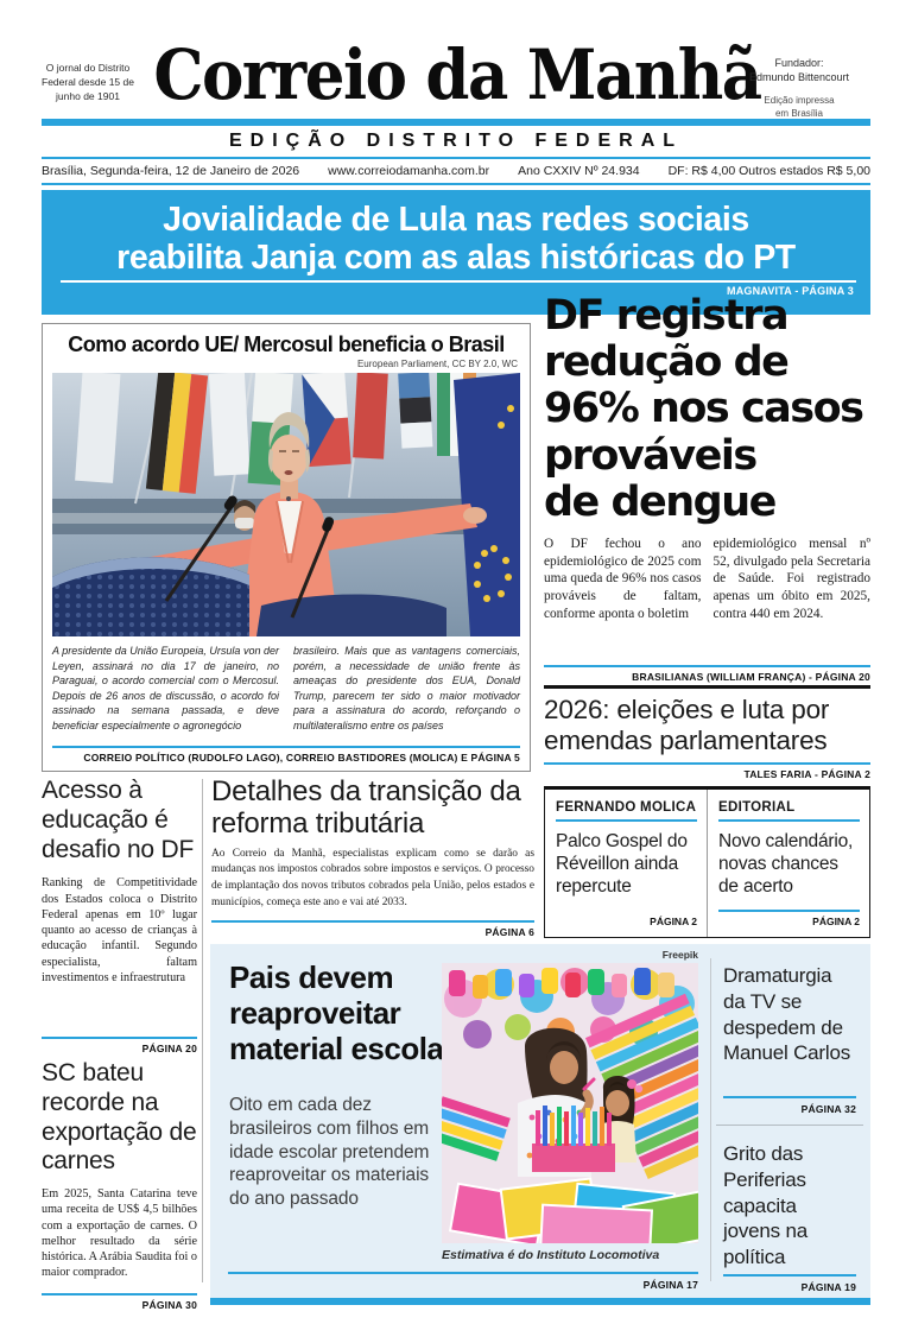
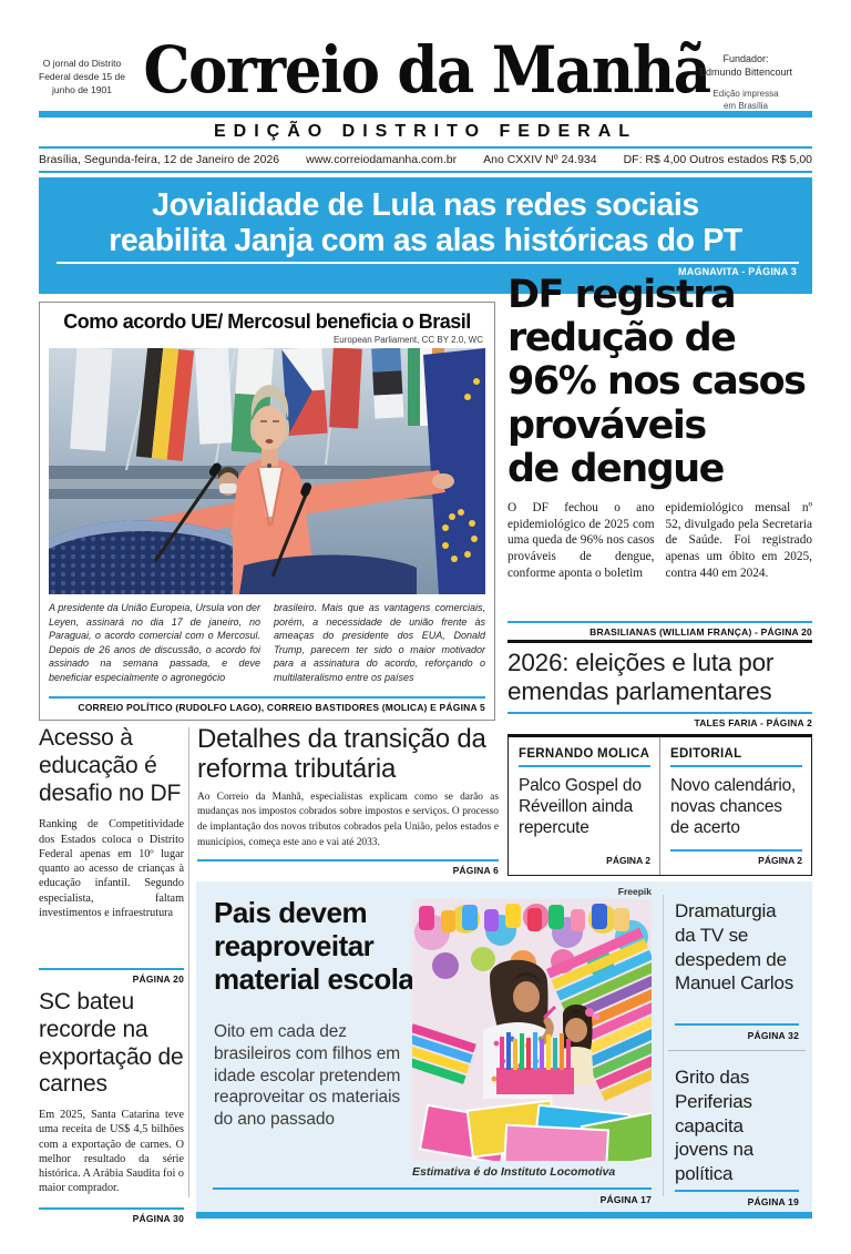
  O jornal do Distrito Federal desde 15 de junho de 1901
  Correio da Manhã
  Fundador:
  Edmundo Bittencourt
  Edição impressa
  em Brasília
  EDIÇÃO DISTRITO FEDERAL
  Brasília, Segunda-feira, 12 de Janeiro de 2026
  www.correiodamanha.com.br
  Ano CXXIV Nº 24.934
  DF: R$ 4,00 Outros estados R$ 5,00
  Jovialidade de Lula nas redes sociais
  reabilita Janja com as alas históricas do PT
  MAGNAVITA - PÁGINA 3
  Como acordo UE/ Mercosul beneficia o Brasil
  European Parliament, CC BY 2.0, WC
  A presidente da União Europeia, Ursula von der Leyen, assinará no dia 17 de janeiro, no Paraguai, o acordo comercial com o Mercosul. Depois de 26 anos de discussão, o acordo foi assinado na semana passada, e deve beneficiar especialmente o agronegócio
  brasileiro. Mais que as vantagens comerciais, porém, a necessidade de união frente às ameaças do presidente dos EUA, Donald Trump, parecem ter sido o maior motivador para a assinatura do acordo, reforçando o multilateralismo entre os países
  CORREIO POLÍTICO (RUDOLFO LAGO), CORREIO BASTIDORES (MOLICA) E PÁGINA 5
  DF registra
  redução de
  96% nos casos
  prováveis
  de dengue
- O DF fechou o ano epidemiológico de 2025 com uma queda de 96% nos casos prováveis de faltam, conforme aponta o boletim
+ O DF fechou o ano epidemiológico de 2025 com uma queda de 96% nos casos prováveis de dengue, conforme aponta o boletim
  epidemiológico mensal nº 52, divulgado pela Secretaria de Saúde. Foi registrado apenas um óbito em 2025, contra 440 em 2024.
  BRASILIANAS (WILLIAM FRANÇA) - PÁGINA 20
  2026: eleições e luta por emendas parlamentares
  TALES FARIA - PÁGINA 2
  FERNANDO MOLICA
  Palco Gospel do Réveillon ainda repercute
  PÁGINA 2
  EDITORIAL
  Novo calendário, novas chances de acerto
  PÁGINA 2
  Acesso à educação é desafio no DF
  Ranking de Competitividade dos Estados coloca o Distrito Federal apenas em 10º lugar quanto ao acesso de crianças à educação infantil. Segundo especialista, faltam investimentos e infraestrutura
  PÁGINA 20
  Detalhes da transição da reforma tributária
  Ao Correio da Manhã, especialistas explicam como se darão as mudanças nos impostos cobrados sobre impostos e serviços. O processo de implantação dos novos tributos cobrados pela União, pelos estados e municípios, começa este ano e vai até 2033.
  PÁGINA 6
  SC bateu recorde na exportação de carnes
  Em 2025, Santa Catarina teve uma receita de US$ 4,5 bilhões com a exportação de carnes. O melhor resultado da série histórica. A Arábia Saudita foi o maior comprador.
  PÁGINA 30
  Pais devem reaproveitar material escola
  Oito em cada dez brasileiros com filhos em idade escolar pretendem reaproveitar os materiais do ano passado
  Freepik
  Estimativa é do Instituto Locomotiva
  PÁGINA 17
  Dramaturgia da TV se despedem de Manuel Carlos
  PÁGINA 32
  Grito das Periferias capacita jovens na política
  PÁGINA 19
